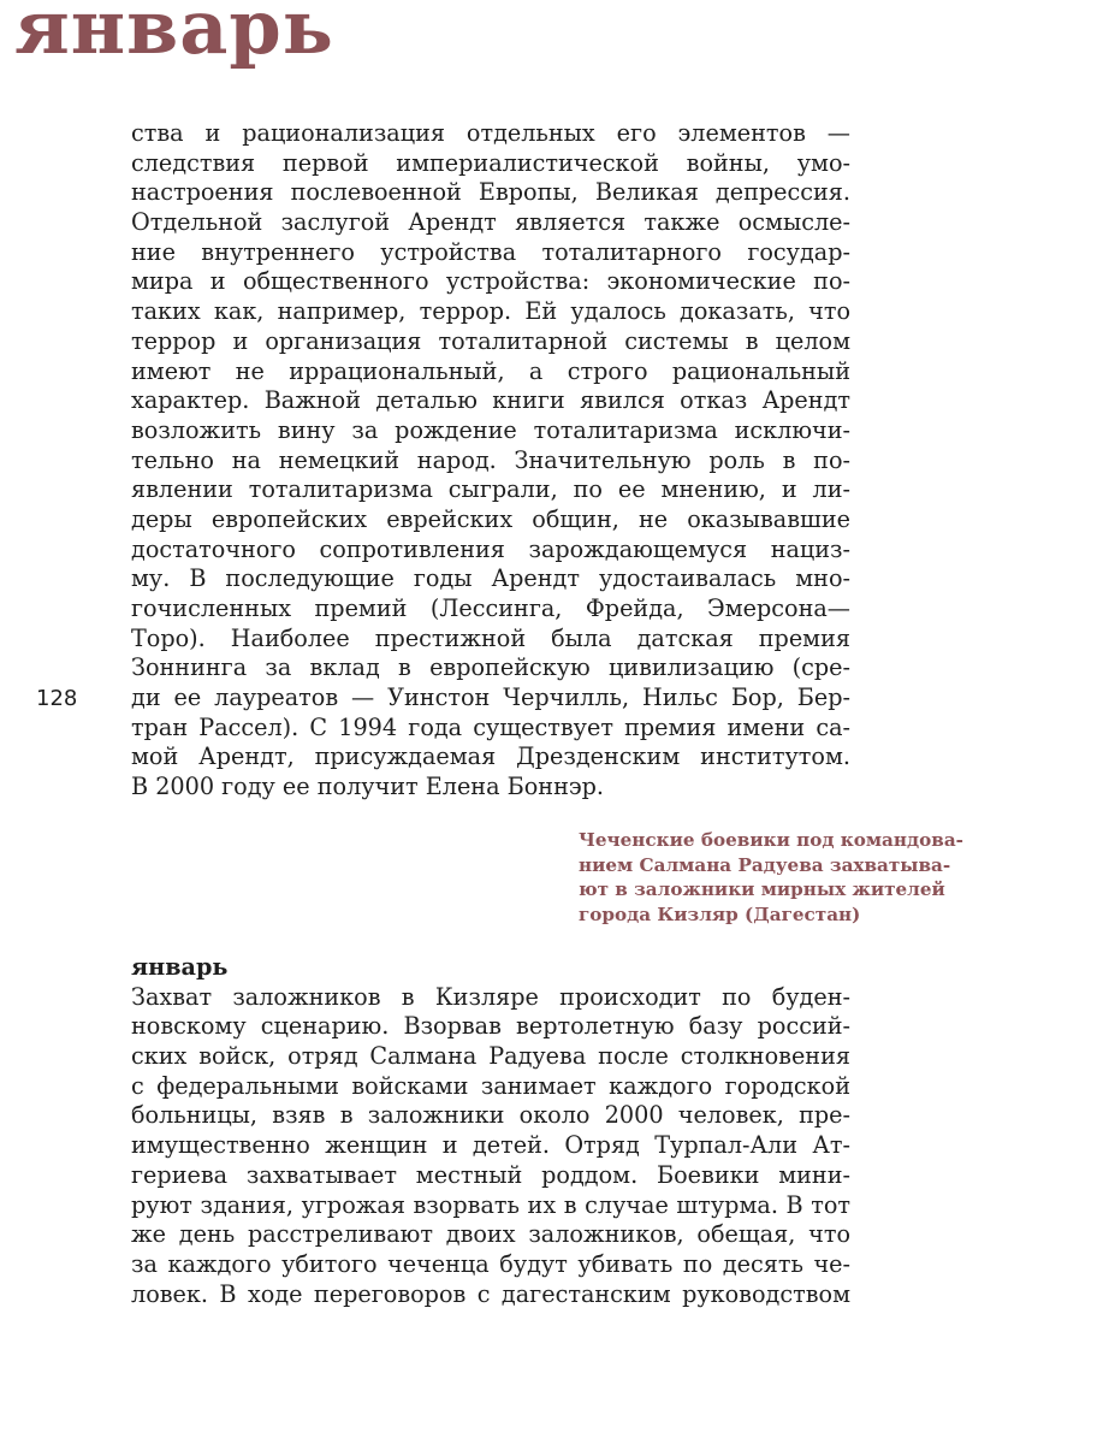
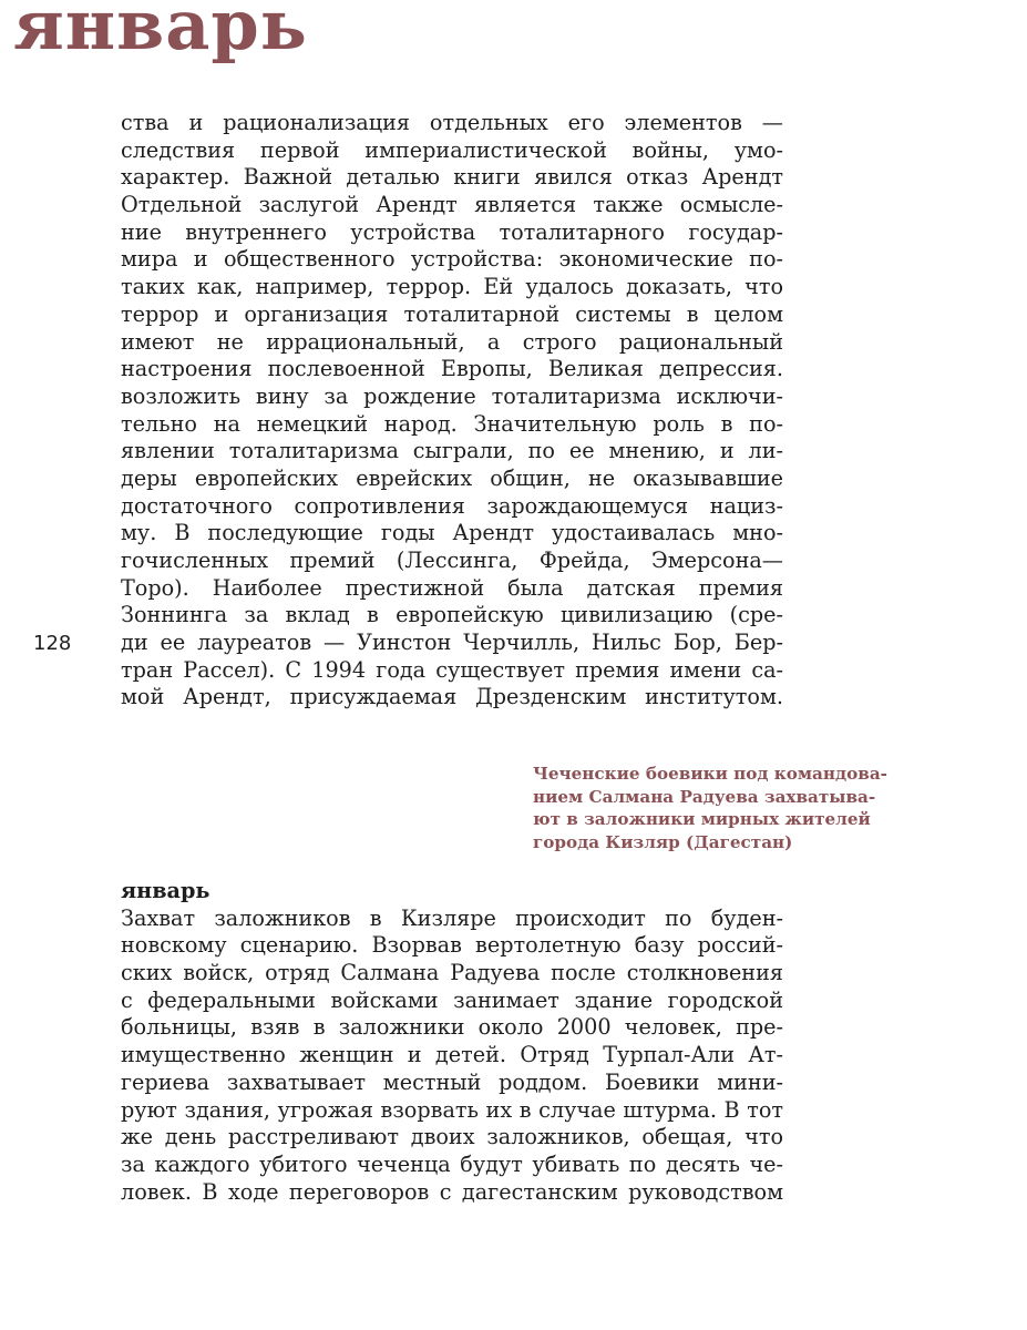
  январь
  128
  ства и рационализация отдельных его элементов —
  следствия первой империалистической войны, умо-
- настроения послевоенной Европы, Великая депрессия.
+ характер. Важной деталью книги явился отказ Арендт
  Отдельной заслугой Арендт является также осмысле-
  ние внутреннего устройства тоталитарного государ-
  мира и общественного устройства: экономические по-
  таких как, например, террор. Ей удалось доказать, что
  террор и организация тоталитарной системы в целом
  имеют не иррациональный, а строго рациональный
- характер. Важной деталью книги явился отказ Арендт
+ настроения послевоенной Европы, Великая депрессия.
  возложить вину за рождение тоталитаризма исключи-
  тельно на немецкий народ. Значительную роль в по-
  явлении тоталитаризма сыграли, по ее мнению, и ли-
  деры европейских еврейских общин, не оказывавшие
  достаточного сопротивления зарождающемуся нациз-
  му. В последующие годы Арендт удостаивалась мно-
  гочисленных премий (Лессинга, Фрейда, Эмерсона—
  Торо). Наиболее престижной была датская премия
  Зоннинга за вклад в европейскую цивилизацию (сре-
  ди ее лауреатов — Уинстон Черчилль, Нильс Бор, Бер-
  тран Рассел). С 1994 года существует премия имени са-
  мой Арендт, присуждаемая Дрезденским институтом.
- В 2000 году ее получит Елена Боннэр.
  Чеченские боевики под командова-
  нием Салмана Радуева захватыва-
  ют в заложники мирных жителей
  города Кизляр (Дагестан)
  январь
  Захват заложников в Кизляре происходит по буден-
  новскому сценарию. Взорвав вертолетную базу россий-
  ских войск, отряд Салмана Радуева после столкновения
- с федеральными войсками занимает каждого городской
+ с федеральными войсками занимает здание городской
  больницы, взяв в заложники около 2000 человек, пре-
  имущественно женщин и детей. Отряд Турпал-Али Ат-
  гериева захватывает местный роддом. Боевики мини-
  руют здания, угрожая взорвать их в случае штурма. В тот
  же день расстреливают двоих заложников, обещая, что
  за каждого убитого чеченца будут убивать по десять че-
  ловек. В ходе переговоров с дагестанским руководством
